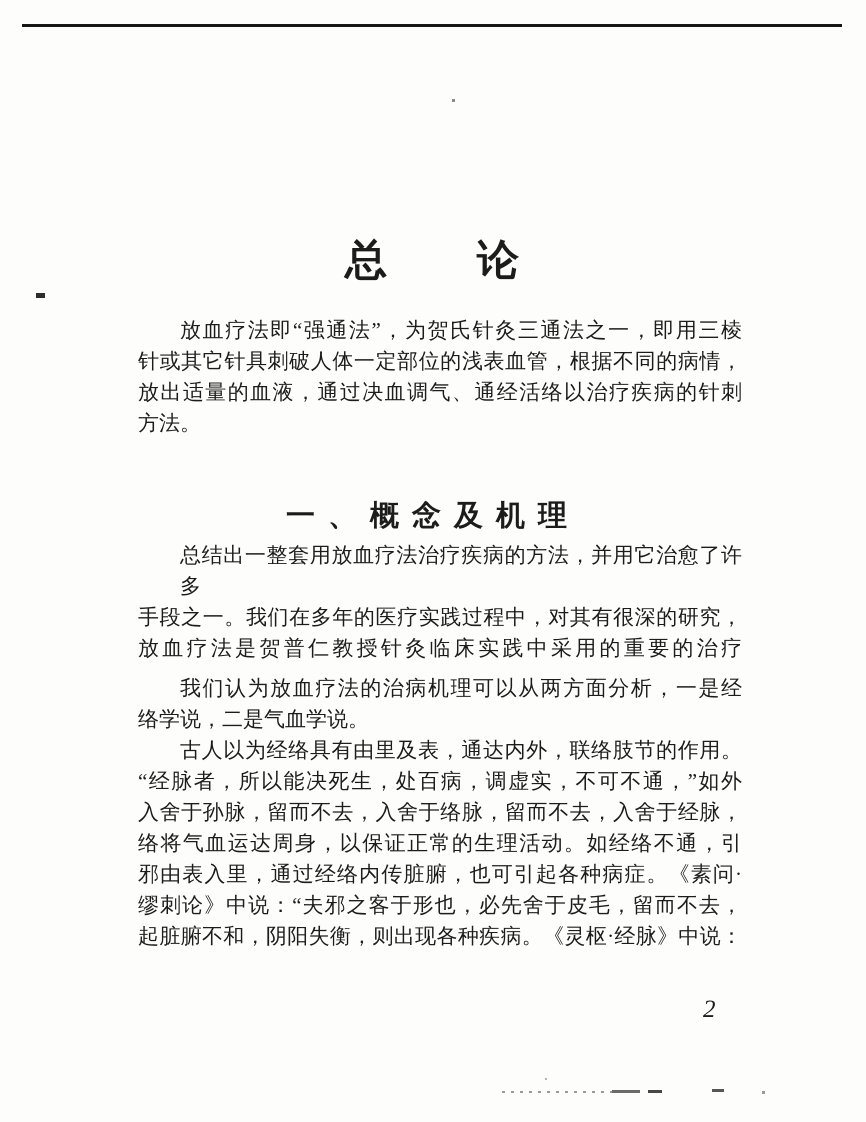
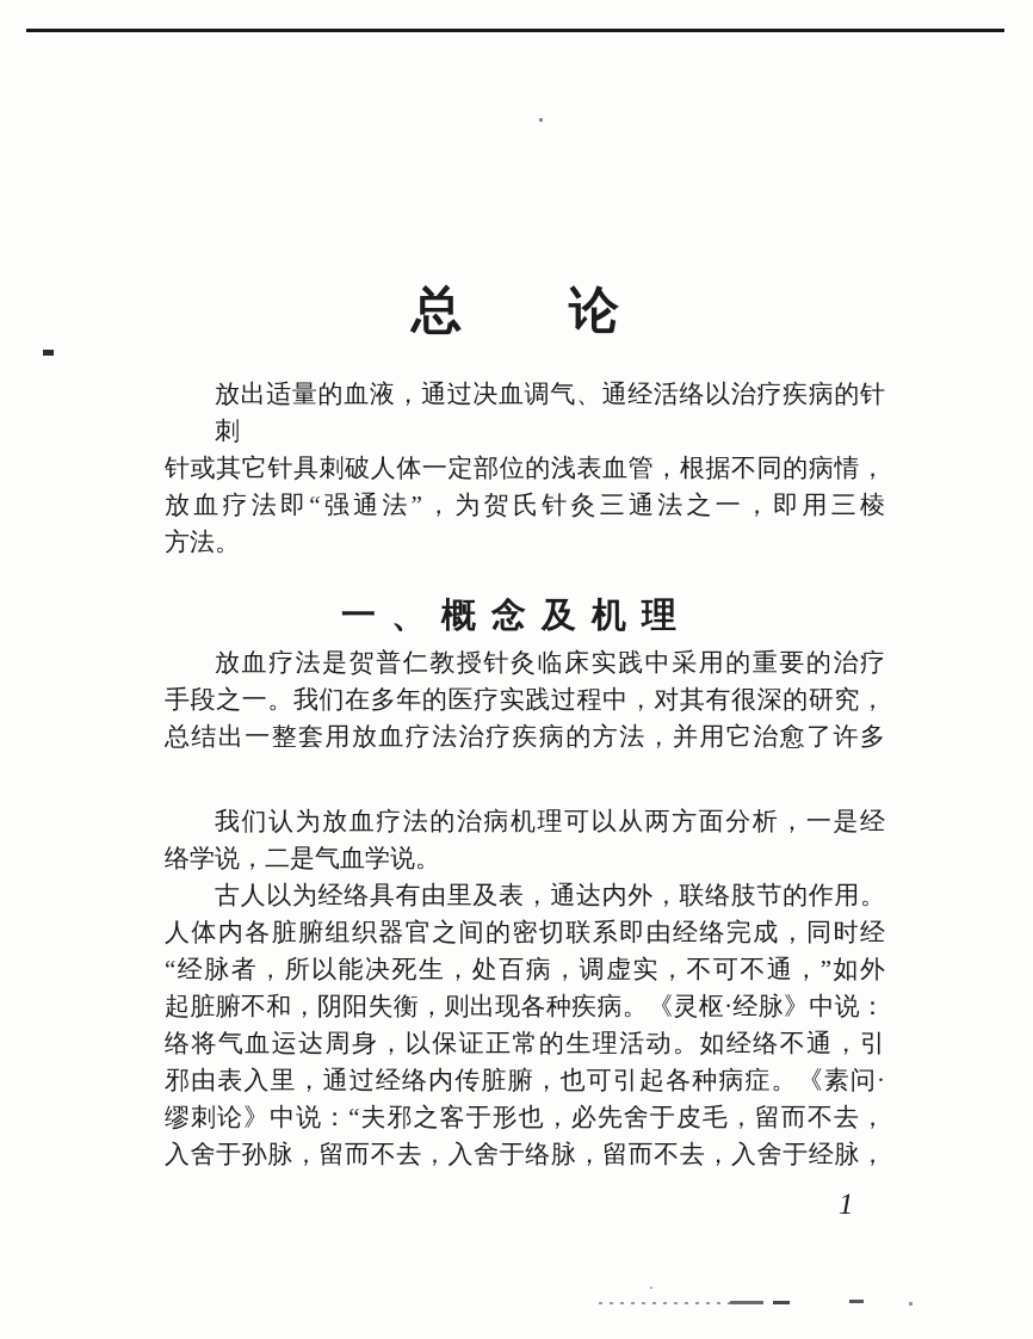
  总 论
- 放血疗法即“强通法”，为贺氏针灸三通法之一，即用三棱
+ 放出适量的血液，通过决血调气、通经活络以治疗疾病的针刺
  针或其它针具刺破人体一定部位的浅表血管，根据不同的病情，
- 放出适量的血液，通过决血调气、通经活络以治疗疾病的针刺
+ 放血疗法即“强通法”，为贺氏针灸三通法之一，即用三棱
  方法。
  一、概念及机理
- 总结出一整套用放血疗法治疗疾病的方法，并用它治愈了许多
+ 放血疗法是贺普仁教授针灸临床实践中采用的重要的治疗
  手段之一。我们在多年的医疗实践过程中，对其有很深的研究，
- 放血疗法是贺普仁教授针灸临床实践中采用的重要的治疗
+ 总结出一整套用放血疗法治疗疾病的方法，并用它治愈了许多
  我们认为放血疗法的治病机理可以从两方面分析，一是经
  络学说，二是气血学说。
  古人以为经络具有由里及表，通达内外，联络肢节的作用。
+ 人体内各脏腑组织器官之间的密切联系即由经络完成，同时经
  “经脉者，所以能决死生，处百病，调虚实，不可不通，”如外
- 入舍于孙脉，留而不去，入舍于络脉，留而不去，入舍于经脉，
+ 起脏腑不和，阴阳失衡，则出现各种疾病。《灵枢·经脉》中说：
  络将气血运达周身，以保证正常的生理活动。如经络不通，引
  邪由表入里，通过经络内传脏腑，也可引起各种病症。《素问·
  缪刺论》中说：“夫邪之客于形也，必先舍于皮毛，留而不去，
- 起脏腑不和，阴阳失衡，则出现各种疾病。《灵枢·经脉》中说：
+ 入舍于孙脉，留而不去，入舍于络脉，留而不去，入舍于经脉，
- 2
+ 1
